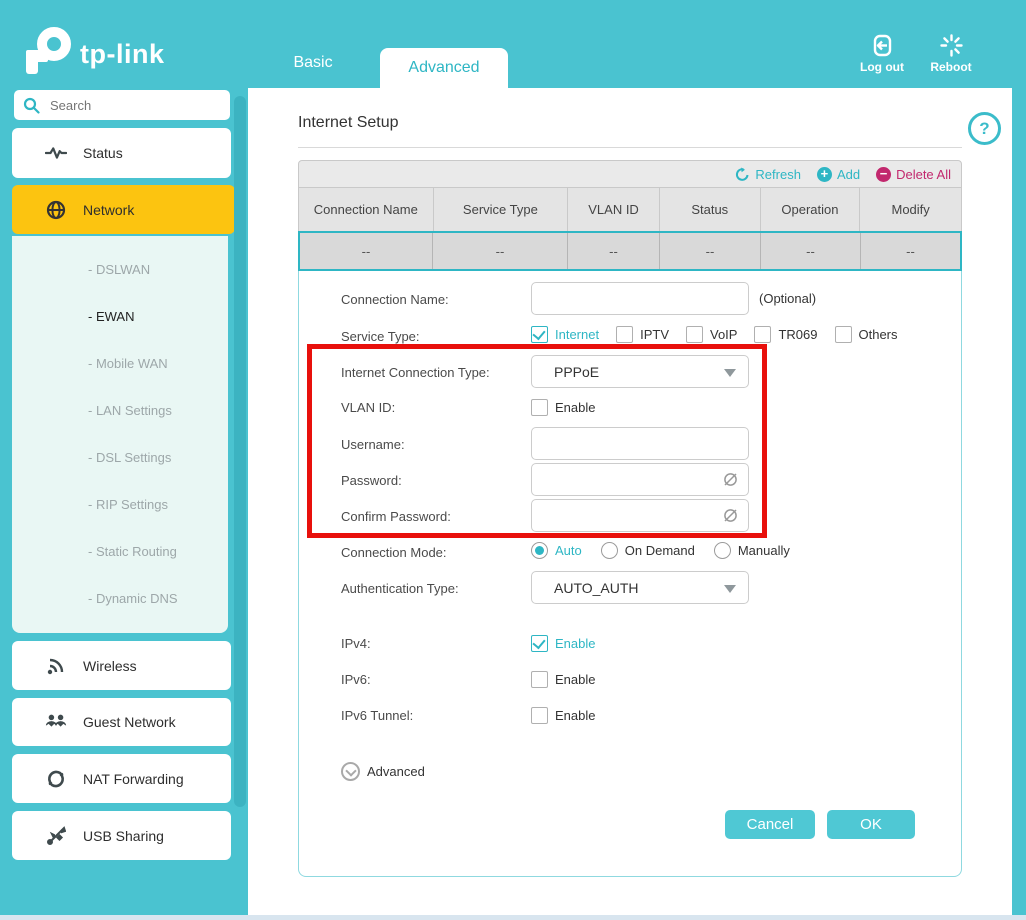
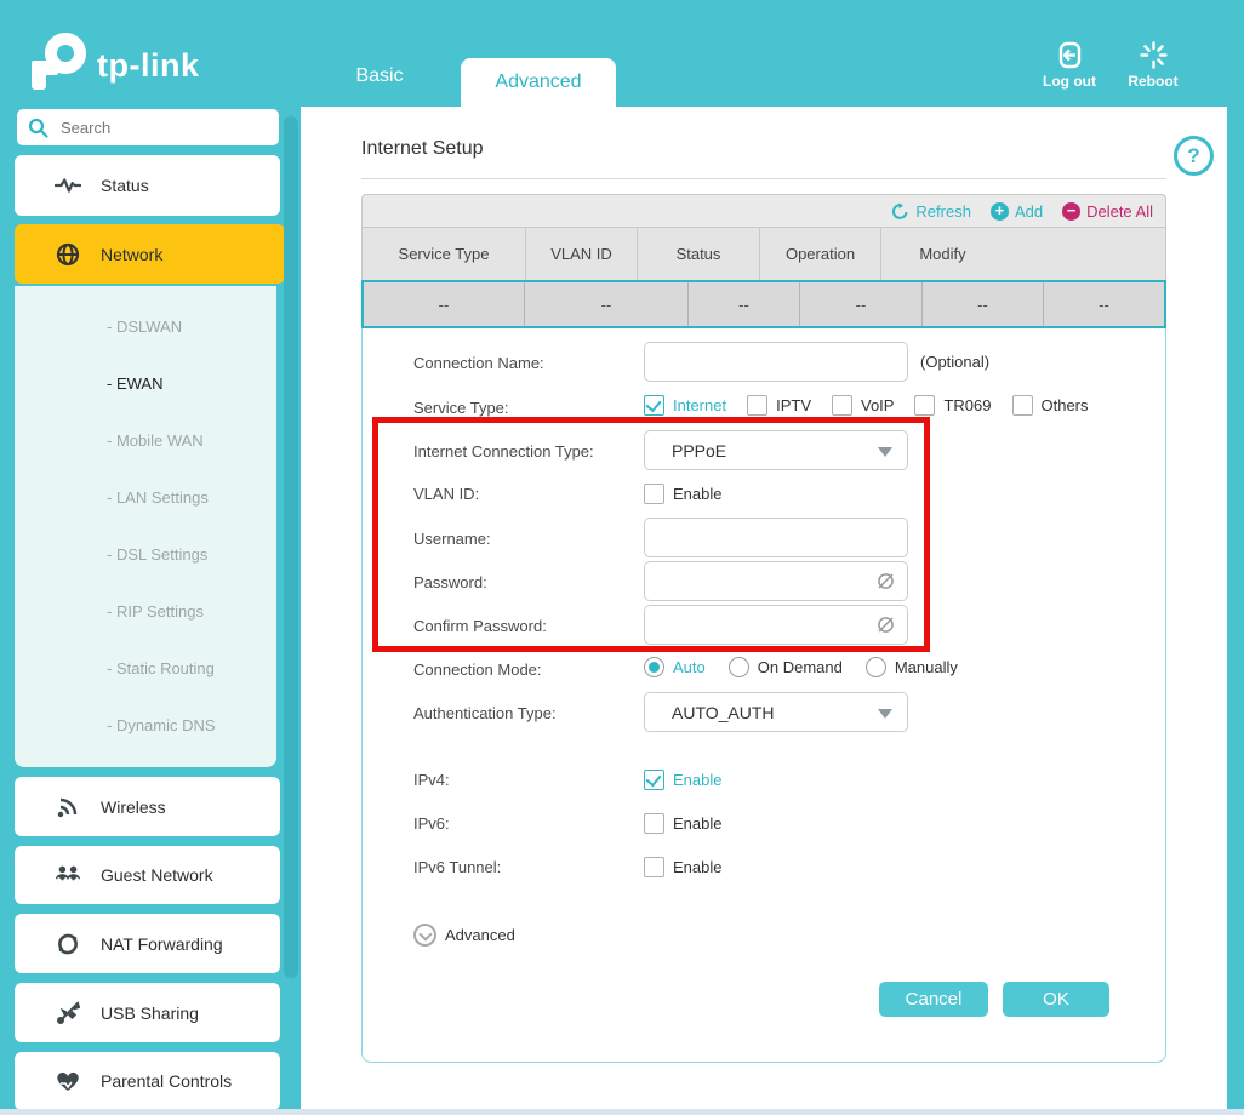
  tp-link
  Basic
  Advanced
  Log out
  Reboot
  Search
  Status
  Network
  - DSLWAN
  - EWAN
  - Mobile WAN
  - LAN Settings
  - DSL Settings
  - RIP Settings
  - Static Routing
  - Dynamic DNS
  Wireless
  Guest Network
  NAT Forwarding
  USB Sharing
+ Parental Controls
  Internet Setup
  ?
  Refresh
  +
  Add
  −
  Delete All
- Connection Name
  Service Type
  VLAN ID
  Status
  Operation
  Modify
  --
  --
  --
  --
  --
  --
  Connection Name:
  (Optional)
  Service Type:
  Internet
  IPTV
  VoIP
  TR069
  Others
  Internet Connection Type:
  PPPoE
  VLAN ID:
  Enable
  Username:
  Password:
  Confirm Password:
  Connection Mode:
  Auto
  On Demand
  Manually
  Authentication Type:
  AUTO_AUTH
  IPv4:
  Enable
  IPv6:
  Enable
  IPv6 Tunnel:
  Enable
  Advanced
  Cancel
  OK
